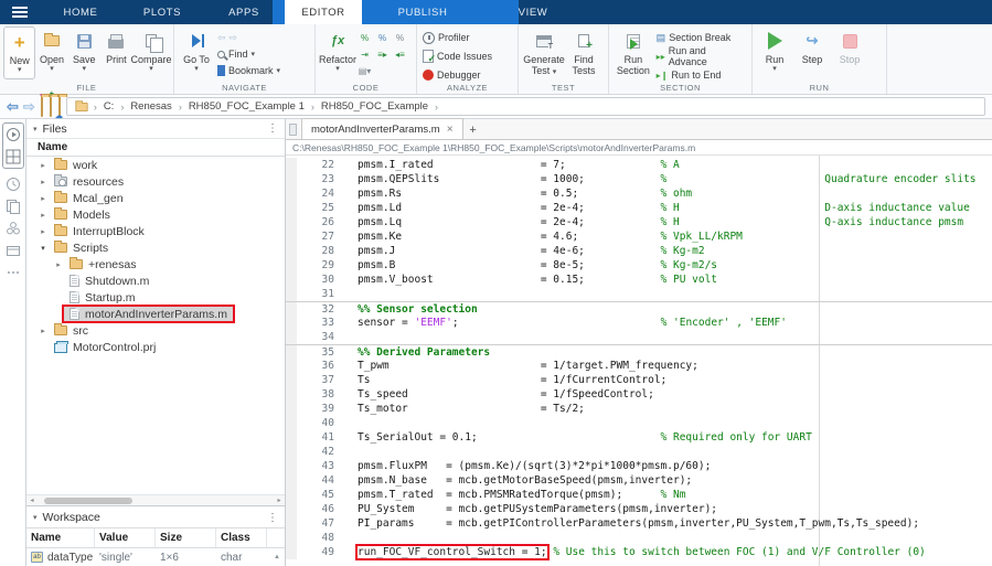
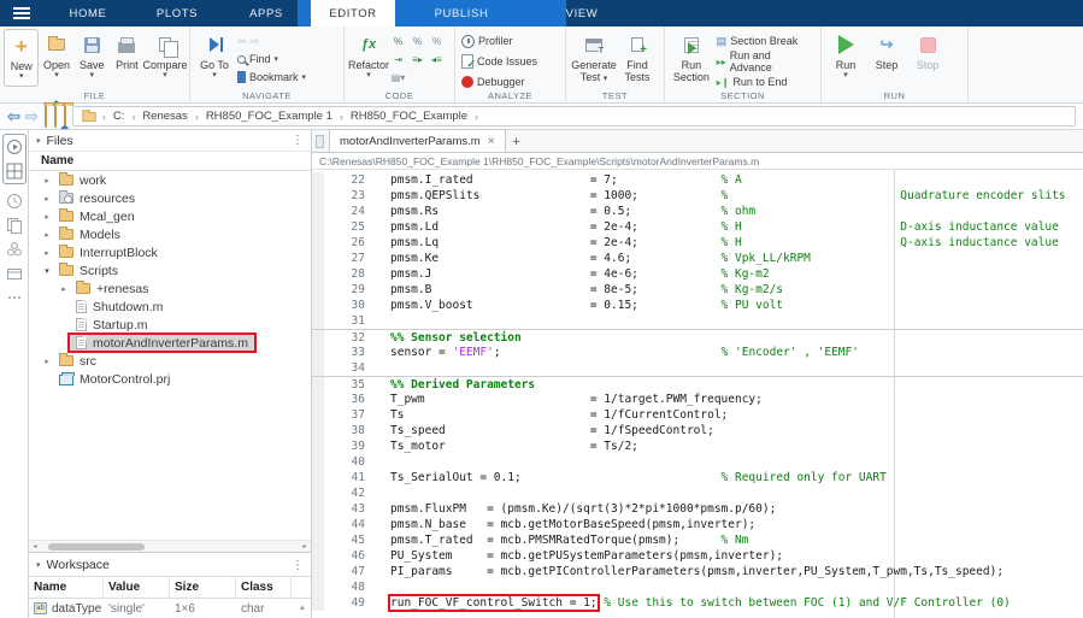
  HOME
  PLOTS
  APPS
  EDITOR
  PUBLISH
  VIEW
  +
  New
  Open
  Save
  Print
  Compare
  FILE
  Go To
  ⇦
  ⇨
  Find
  Bookmark
  NAVIGATE
  ƒx
  Refactor
  %
  %
  %
  ⇥
  ≡▸
  ◂≡
  ▤▾
  CODE
  Profiler
  Code Issues
  Debugger
  ANALYZE
  Generate
  Test
  Find
  Tests
  TEST
  Run
  Section
  ▤
  Section Break
  ▸▸
  Run and Advance
  ▸❙
  Run to End
  SECTION
  Run
  ↪
  Step
  Stop
  RUN
  ⇦
  ⇨
  ›
  C:
  ›
  Renesas
  ›
  RH850_FOC_Example 1
  ›
  RH850_FOC_Example
  ›
  Files
  ⋮
  Name
  work
  resources
  Mcal_gen
  Models
  InterruptBlock
  Scripts
  +renesas
  Shutdown.m
  Startup.m
  motorAndInverterParams.m
  src
  MotorControl.prj
  Workspace
  ⋮
  Name
  Value
  Size
  Class
  dataType
  'single'
  1×6
  char
  motorAndInverterParams.m
  ×
  +
  C:\Renesas\RH850_FOC_Example 1\RH850_FOC_Example\Scripts\motorAndInverterParams.m
  22
  pmsm.I_rated = 7; % A
  23
  pmsm.QEPSlits = 1000; % Quadrature encoder slits
  24
  pmsm.Rs = 0.5; % ohm
  25
  pmsm.Ld = 2e-4; % H D-axis inductance value
  26
- pmsm.Lq = 2e-4; % H Q-axis inductance pmsm
+ pmsm.Lq = 2e-4; % H Q-axis inductance value
  27
  pmsm.Ke = 4.6; % Vpk_LL/kRPM
  28
  pmsm.J = 4e-6; % Kg-m2
  29
  pmsm.B = 8e-5; % Kg-m2/s
  30
  pmsm.V_boost = 0.15; % PU volt
  31
  32
  %% Sensor selection
  33
  sensor = 'EEMF'; % 'Encoder' , 'EEMF'
  34
  35
  %% Derived Parameters
  36
  T_pwm = 1/target.PWM_frequency;
  37
  Ts = 1/fCurrentControl;
  38
  Ts_speed = 1/fSpeedControl;
  39
  Ts_motor = Ts/2;
  40
  41
  Ts_SerialOut = 0.1; % Required only for UART
  42
  43
  pmsm.FluxPM = (pmsm.Ke)/(sqrt(3)*2*pi*1000*pmsm.p/60);
  44
  pmsm.N_base = mcb.getMotorBaseSpeed(pmsm,inverter);
  45
  pmsm.T_rated = mcb.PMSMRatedTorque(pmsm); % Nm
  46
  PU_System = mcb.getPUSystemParameters(pmsm,inverter);
  47
  PI_params = mcb.getPIControllerParameters(pmsm,inverter,PU_System,T_pwm,Ts,Ts_speed);
  48
  49
  run_FOC_VF_control_Switch = 1; % Use this to switch between FOC (1) and V/F Controller (0)
